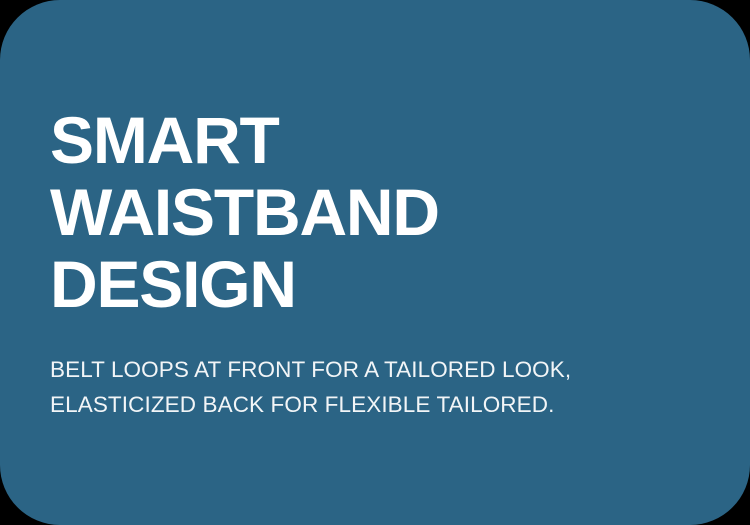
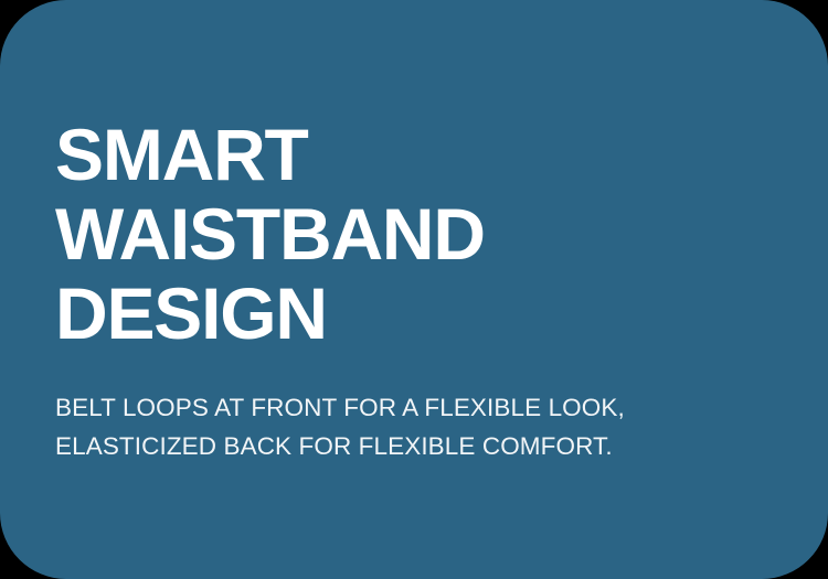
  SMART
  WAISTBAND
  DESIGN
- BELT LOOPS AT FRONT FOR A TAILORED LOOK,
+ BELT LOOPS AT FRONT FOR A FLEXIBLE LOOK,
- ELASTICIZED BACK FOR FLEXIBLE TAILORED.
+ ELASTICIZED BACK FOR FLEXIBLE COMFORT.
